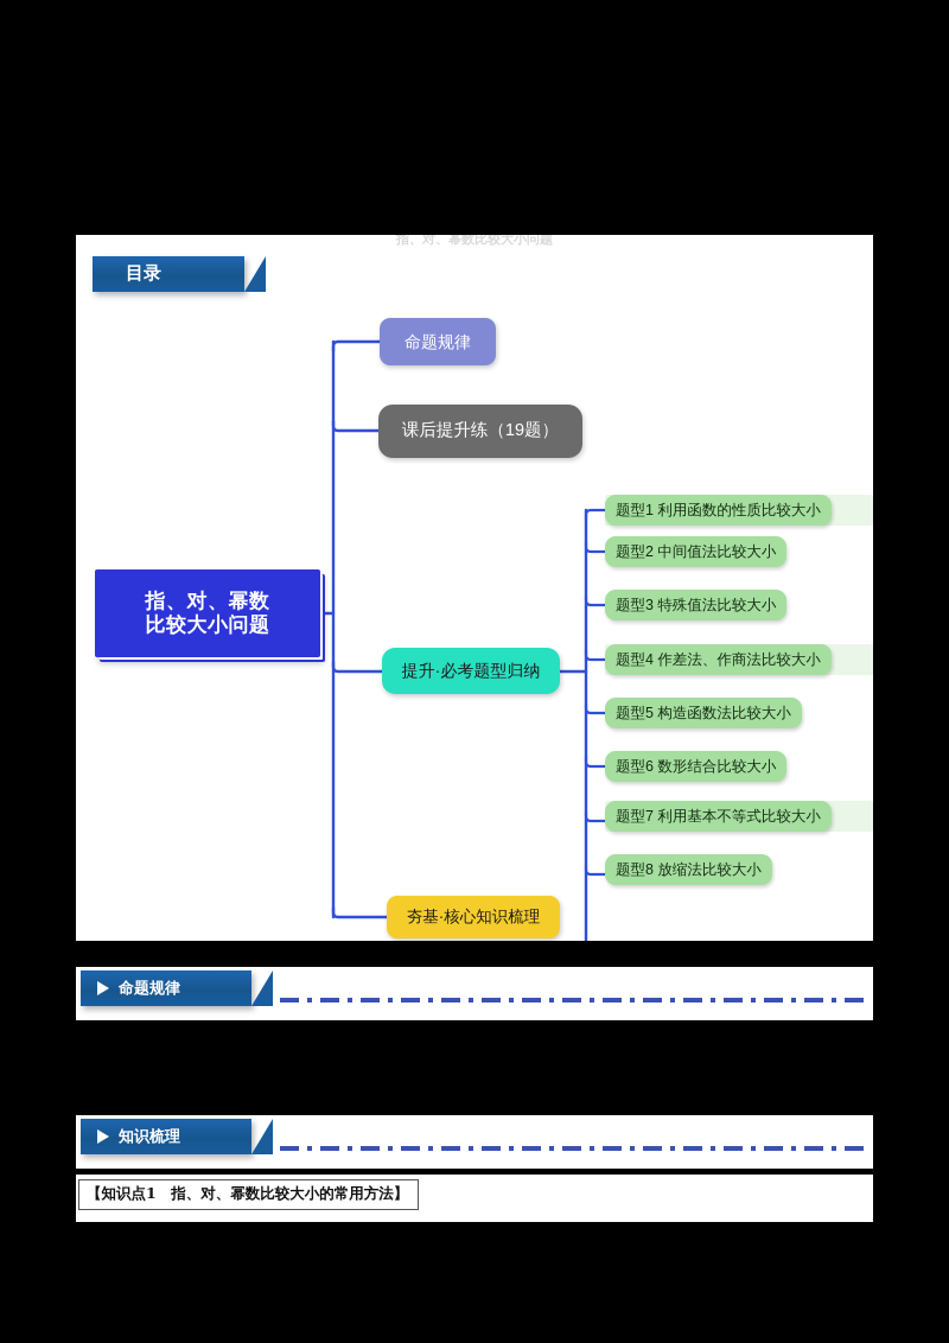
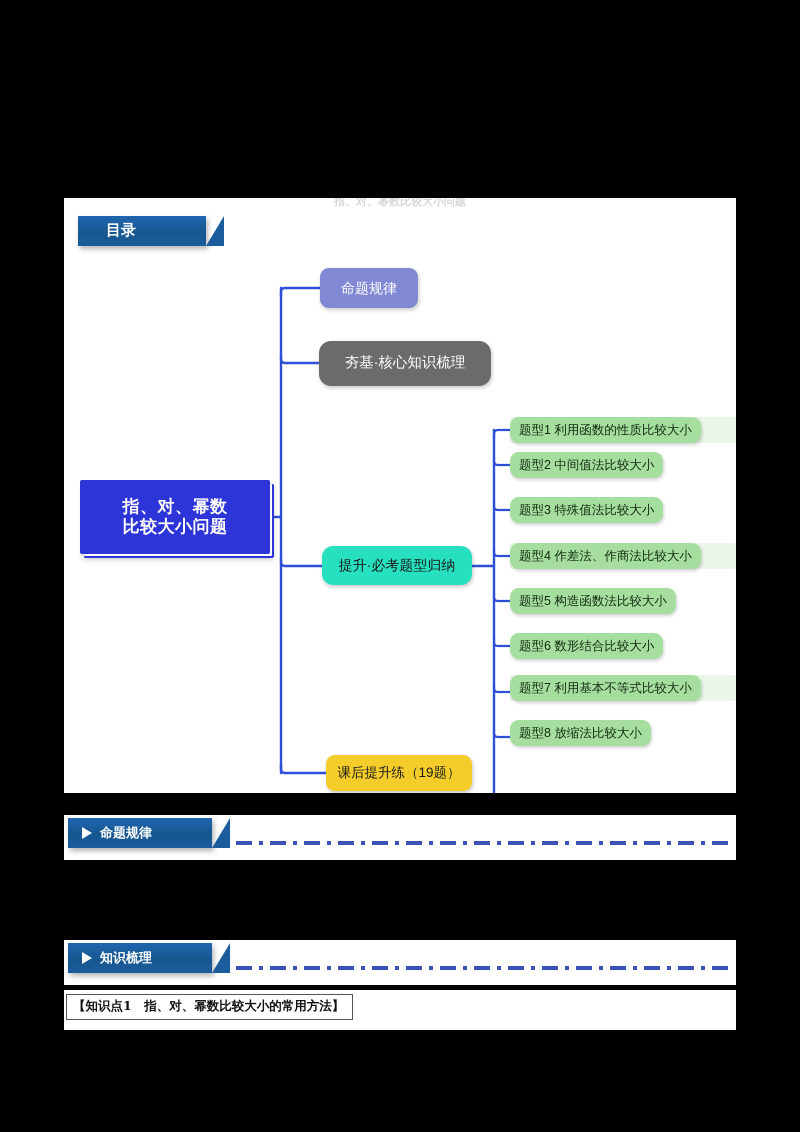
  指、对、幂数比较大小问题
  目录
  指、对、幂数
  比较大小问题
  命题规律
- 课后提升练（19题）
+ 夯基·核心知识梳理
  提升·必考题型归纳
- 夯基·核心知识梳理
+ 课后提升练（19题）
  题型1 利用函数的性质比较大小
  题型2 中间值法比较大小
  题型3 特殊值法比较大小
  题型4 作差法、作商法比较大小
  题型5 构造函数法比较大小
  题型6 数形结合比较大小
  题型7 利用基本不等式比较大小
  题型8 放缩法比较大小
  命题规律
  知识梳理
  【知识点1 指、对、幂数比较大小的常用方法】
